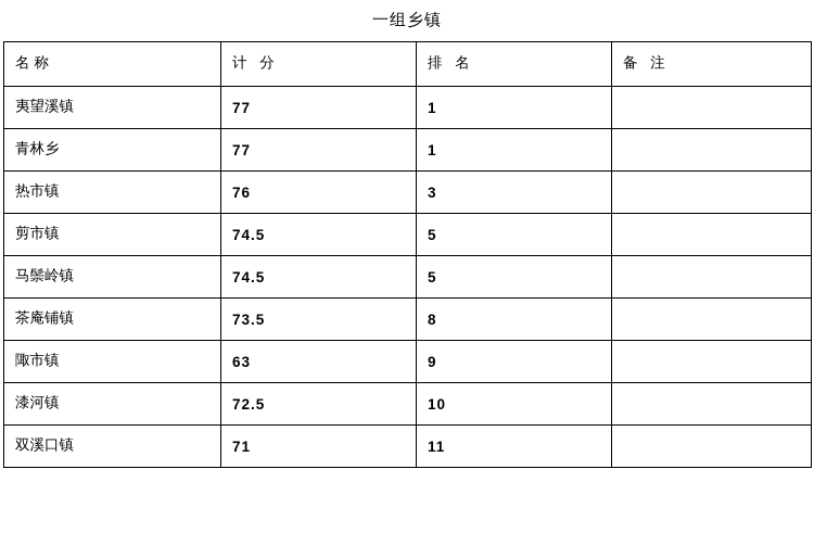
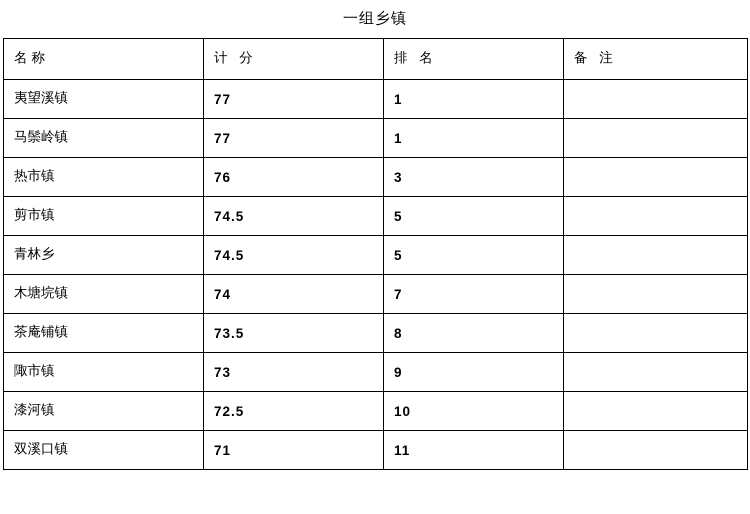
  一组乡镇
  名称	计 分	排 名	备 注
  夷望溪镇	77	1
- 青林乡	77	1
+ 马鬃岭镇	77	1
  热市镇	76	3
  剪市镇	74.5	5
- 马鬃岭镇	74.5	5
+ 青林乡	74.5	5
+ 木塘垸镇	74	7
  茶庵铺镇	73.5	8
- 陬市镇	63	9
+ 陬市镇	73	9
  漆河镇	72.5	10
  双溪口镇	71	11
